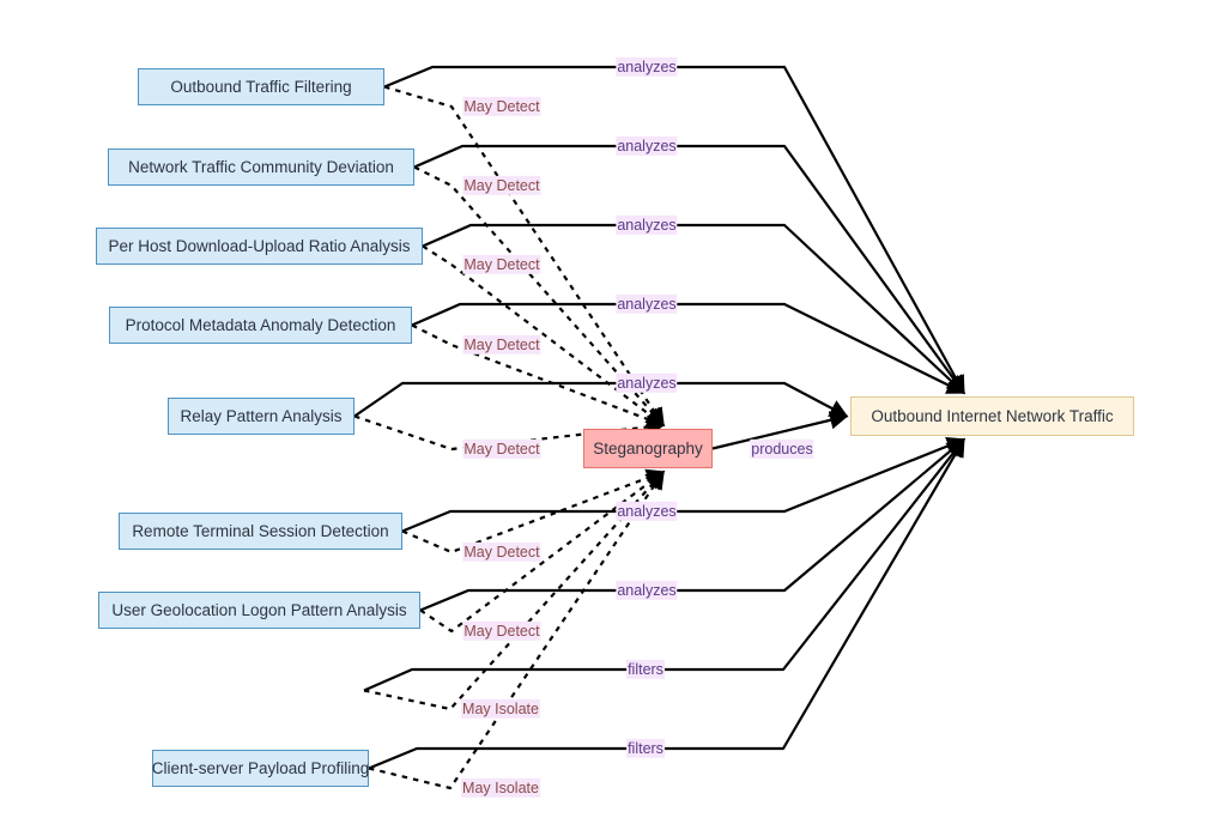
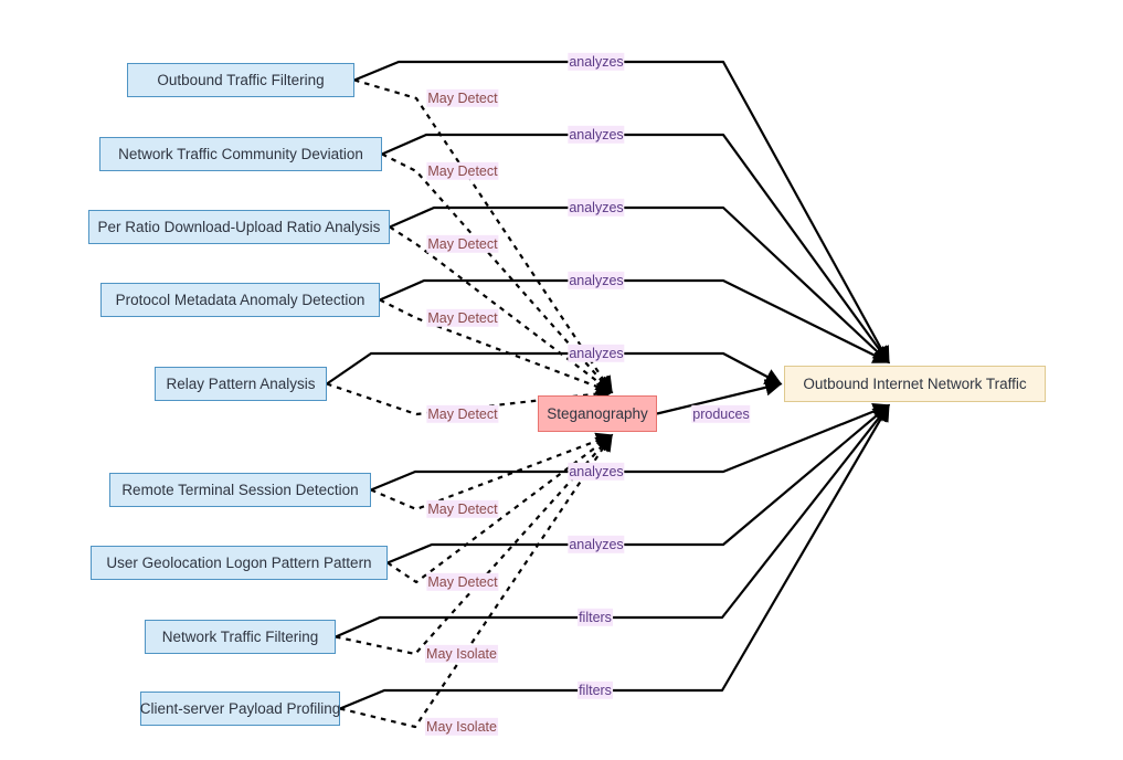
  Outbound Traffic Filtering
  Network Traffic Community Deviation
- Per Host Download-Upload Ratio Analysis
+ Per Ratio Download-Upload Ratio Analysis
  Protocol Metadata Anomaly Detection
  Relay Pattern Analysis
  Remote Terminal Session Detection
- User Geolocation Logon Pattern Analysis
+ User Geolocation Logon Pattern Pattern
+ Network Traffic Filtering
  Client-server Payload Profiling
  Steganography
  Outbound Internet Network Traffic
  analyzes
  May Detect
  analyzes
  May Detect
  analyzes
  May Detect
  analyzes
  May Detect
  analyzes
  May Detect
  analyzes
  May Detect
  analyzes
  May Detect
  filters
  May Isolate
  filters
  May Isolate
  produces
